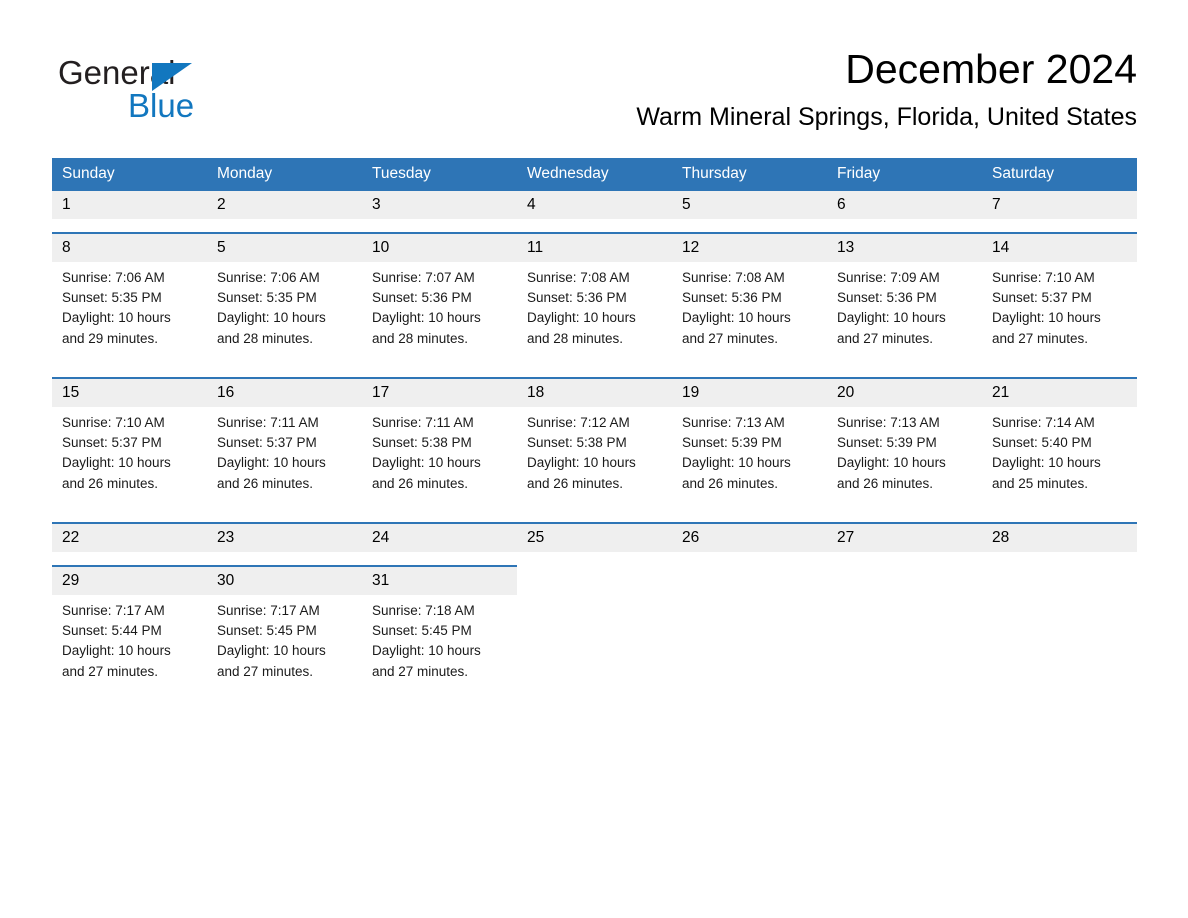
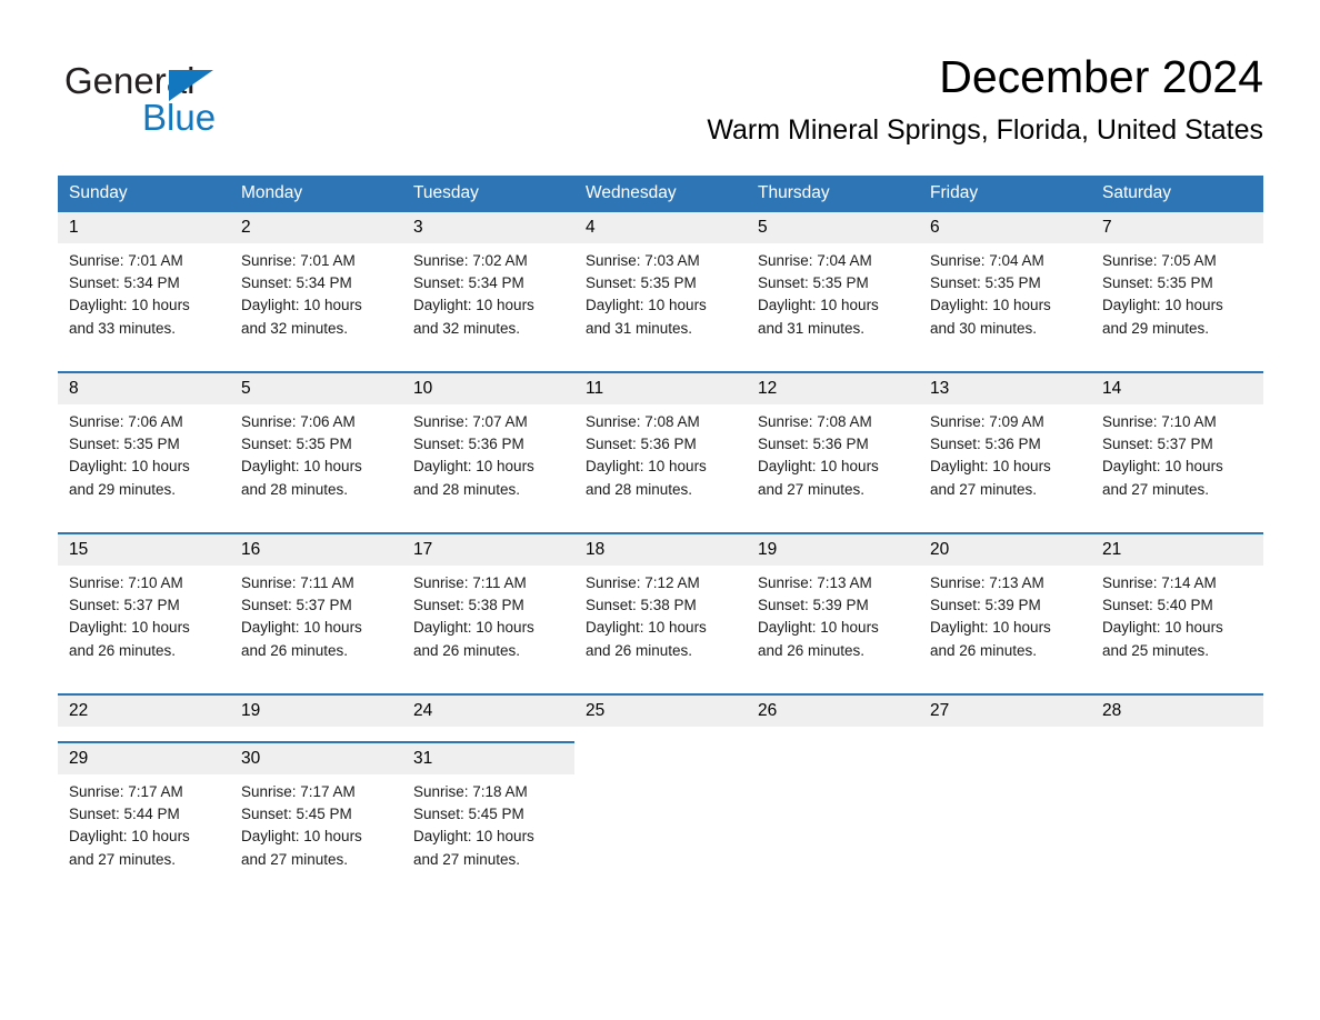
  General
  Blue
  December 2024
  Warm Mineral Springs, Florida, United States
  Sunday	Monday	Tuesday	Wednesday	Thursday	Friday	Saturday
  1	2	3	4	5	6	7
+ Sunrise: 7:01 AM Sunset: 5:34 PM Daylight: 10 hours and 33 minutes.	Sunrise: 7:01 AM Sunset: 5:34 PM Daylight: 10 hours and 32 minutes.	Sunrise: 7:02 AM Sunset: 5:34 PM Daylight: 10 hours and 32 minutes.	Sunrise: 7:03 AM Sunset: 5:35 PM Daylight: 10 hours and 31 minutes.	Sunrise: 7:04 AM Sunset: 5:35 PM Daylight: 10 hours and 31 minutes.	Sunrise: 7:04 AM Sunset: 5:35 PM Daylight: 10 hours and 30 minutes.	Sunrise: 7:05 AM Sunset: 5:35 PM Daylight: 10 hours and 29 minutes.
  8	5	10	11	12	13	14
  Sunrise: 7:06 AM Sunset: 5:35 PM Daylight: 10 hours and 29 minutes.	Sunrise: 7:06 AM Sunset: 5:35 PM Daylight: 10 hours and 28 minutes.	Sunrise: 7:07 AM Sunset: 5:36 PM Daylight: 10 hours and 28 minutes.	Sunrise: 7:08 AM Sunset: 5:36 PM Daylight: 10 hours and 28 minutes.	Sunrise: 7:08 AM Sunset: 5:36 PM Daylight: 10 hours and 27 minutes.	Sunrise: 7:09 AM Sunset: 5:36 PM Daylight: 10 hours and 27 minutes.	Sunrise: 7:10 AM Sunset: 5:37 PM Daylight: 10 hours and 27 minutes.
  15	16	17	18	19	20	21
  Sunrise: 7:10 AM Sunset: 5:37 PM Daylight: 10 hours and 26 minutes.	Sunrise: 7:11 AM Sunset: 5:37 PM Daylight: 10 hours and 26 minutes.	Sunrise: 7:11 AM Sunset: 5:38 PM Daylight: 10 hours and 26 minutes.	Sunrise: 7:12 AM Sunset: 5:38 PM Daylight: 10 hours and 26 minutes.	Sunrise: 7:13 AM Sunset: 5:39 PM Daylight: 10 hours and 26 minutes.	Sunrise: 7:13 AM Sunset: 5:39 PM Daylight: 10 hours and 26 minutes.	Sunrise: 7:14 AM Sunset: 5:40 PM Daylight: 10 hours and 25 minutes.
- 22	23	24	25	26	27	28
+ 22	19	24	25	26	27	28
  29	30	31
  Sunrise: 7:17 AM Sunset: 5:44 PM Daylight: 10 hours and 27 minutes.	Sunrise: 7:17 AM Sunset: 5:45 PM Daylight: 10 hours and 27 minutes.	Sunrise: 7:18 AM Sunset: 5:45 PM Daylight: 10 hours and 27 minutes.
